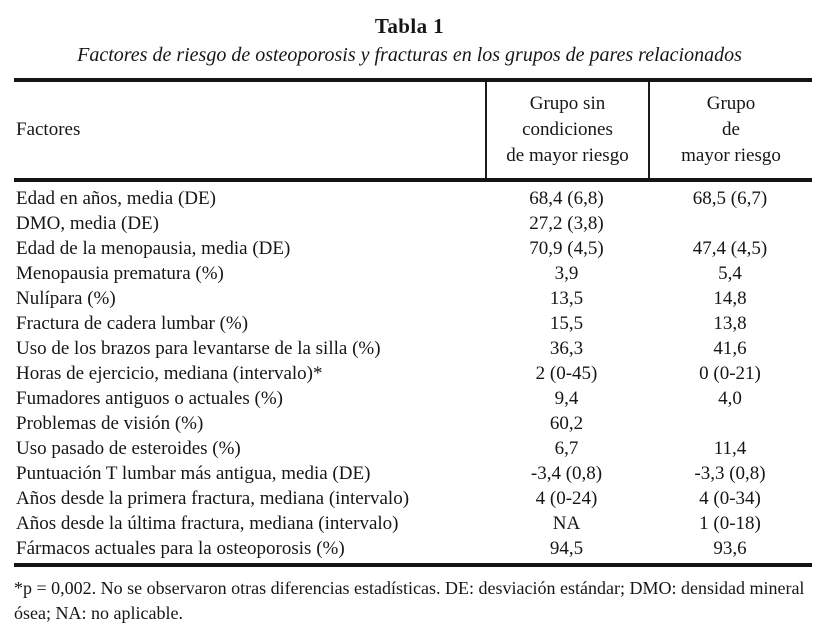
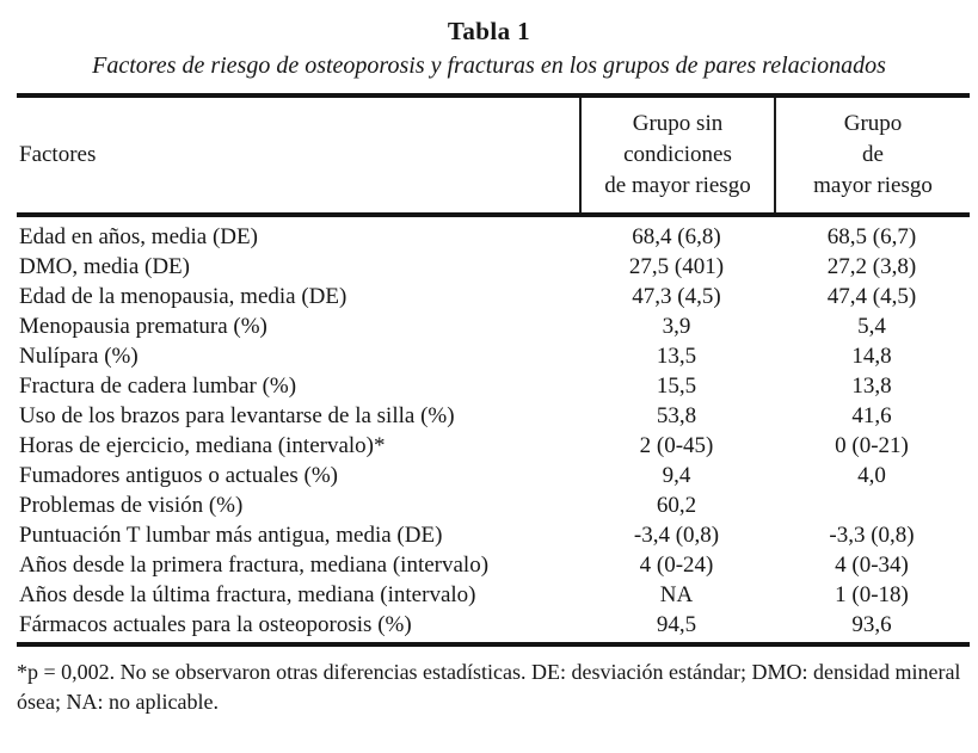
  Tabla 1
  Factores de riesgo de osteoporosis y fracturas en los grupos de pares relacionados
  Factores
  Grupo sin
  condiciones
  de mayor riesgo
  Grupo
  de
  mayor riesgo
  Edad en años, media (DE)
  68,4 (6,8)
  68,5 (6,7)
  DMO, media (DE)
+ 27,5 (401)
  27,2 (3,8)
  Edad de la menopausia, media (DE)
- 70,9 (4,5)
+ 47,3 (4,5)
  47,4 (4,5)
  Menopausia prematura (%)
  3,9
  5,4
  Nulípara (%)
  13,5
  14,8
  Fractura de cadera lumbar (%)
  15,5
  13,8
  Uso de los brazos para levantarse de la silla (%)
- 36,3
+ 53,8
  41,6
  Horas de ejercicio, mediana (intervalo)*
  2 (0-45)
  0 (0-21)
  Fumadores antiguos o actuales (%)
  9,4
  4,0
  Problemas de visión (%)
  60,2
- Uso pasado de esteroides (%)
- 6,7
- 11,4
  Puntuación T lumbar más antigua, media (DE)
  -3,4 (0,8)
  -3,3 (0,8)
  Años desde la primera fractura, mediana (intervalo)
  4 (0-24)
  4 (0-34)
  Años desde la última fractura, mediana (intervalo)
  NA
  1 (0-18)
  Fármacos actuales para la osteoporosis (%)
  94,5
  93,6
  *p = 0,002. No se observaron otras diferencias estadísticas. DE: desviación estándar; DMO: densidad mineral ósea; NA: no aplicable.
